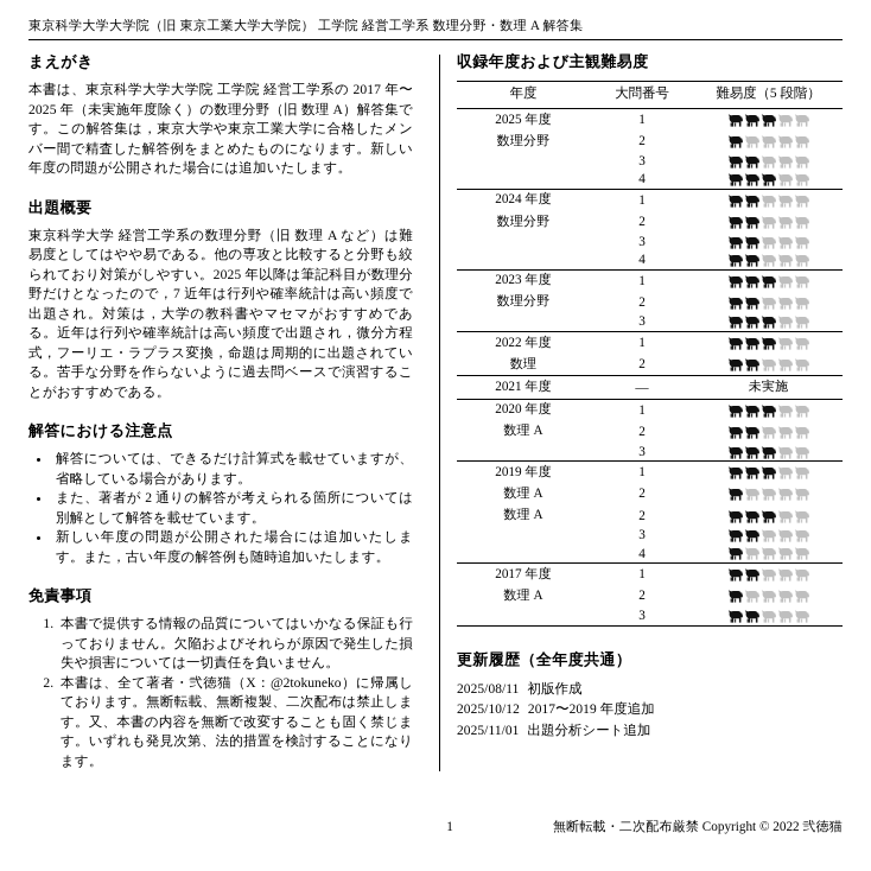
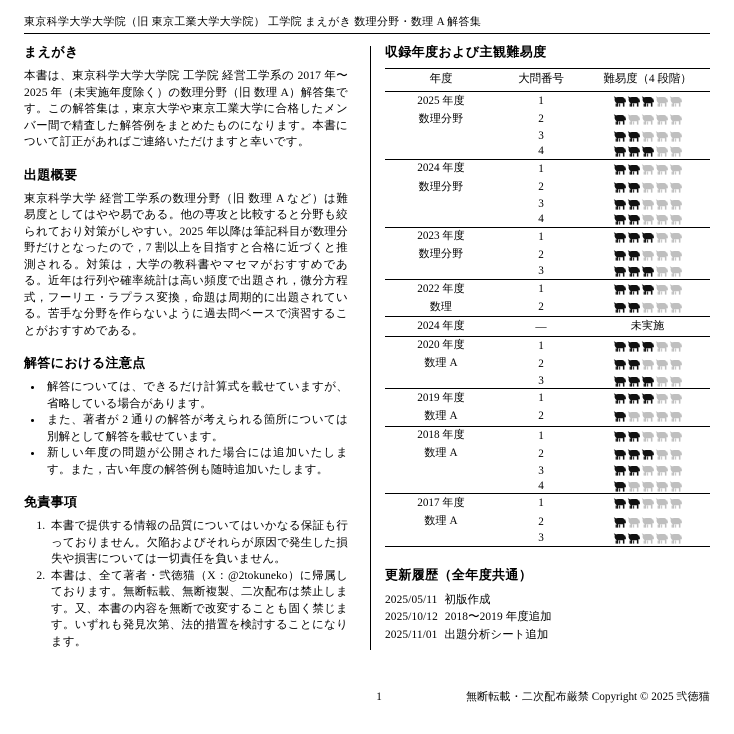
- 東京科学大学大学院（旧 東京工業大学大学院） 工学院 経営工学系 数理分野・数理 A 解答集
+ 東京科学大学大学院（旧 東京工業大学大学院） 工学院 まえがき 数理分野・数理 A 解答集
  まえがき
- 本書は、東京科学大学大学院 工学院 経営工学系の 2017 年〜2025 年（未実施年度除く）の数理分野（旧 数理 A）解答集です。この解答集は，東京大学や東京工業大学に合格したメンバー間で精査した解答例をまとめたものになります。新しい年度の問題が公開された場合には追加いたします。
+ 本書は、東京科学大学大学院 工学院 経営工学系の 2017 年〜2025 年（未実施年度除く）の数理分野（旧 数理 A）解答集です。この解答集は，東京大学や東京工業大学に合格したメンバー間で精査した解答例をまとめたものになります。本書について訂正があればご連絡いただけますと幸いです。
  出題概要
- 東京科学大学 経営工学系の数理分野（旧 数理 A など）は難易度としてはやや易である。他の専攻と比較すると分野も絞られており対策がしやすい。2025 年以降は筆記科目が数理分野だけとなったので，7 近年は行列や確率統計は高い頻度で出題され。対策は，大学の教科書やマセマがおすすめである。近年は行列や確率統計は高い頻度で出題され，微分方程式，フーリエ・ラプラス変換，命題は周期的に出題されている。苦手な分野を作らないように過去問ベースで演習することがおすすめである。
+ 東京科学大学 経営工学系の数理分野（旧 数理 A など）は難易度としてはやや易である。他の専攻と比較すると分野も絞られており対策がしやすい。2025 年以降は筆記科目が数理分野だけとなったので，7 割以上を目指すと合格に近づくと推測される。対策は，大学の教科書やマセマがおすすめである。近年は行列や確率統計は高い頻度で出題され，微分方程式，フーリエ・ラプラス変換，命題は周期的に出題されている。苦手な分野を作らないように過去問ベースで演習することがおすすめである。
  解答における注意点
  解答については、できるだけ計算式を載せていますが、省略している場合があります。
  また、著者が 2 通りの解答が考えられる箇所については別解として解答を載せています。
  新しい年度の問題が公開された場合には追加いたします。また，古い年度の解答例も随時追加いたします。
  免責事項
  本書で提供する情報の品質についてはいかなる保証も行っておりません。欠陥およびそれらが原因で発生した損失や損害については一切責任を負いません。
  本書は、全て著者・弐徳猫（X：@2tokuneko）に帰属しております。無断転載、無断複製、二次配布は禁止します。又、本書の内容を無断で改変することも固く禁じます。いずれも発見次第、法的措置を検討することになります。
  収録年度および主観難易度
- 年度	大問番号	難易度（5 段階）
+ 年度	大問番号	難易度（4 段階）
  2025 年度	1
  数理分野	2
  	3
  	4
  2024 年度	1
  数理分野	2
  	3
  	4
  2023 年度	1
  数理分野	2
  	3
  2022 年度	1
  数理	2
- 2021 年度	—	未実施
+ 2024 年度	—	未実施
  2020 年度	1
  数理 A	2
  	3
  2019 年度	1
  数理 A	2
+ 2018 年度	1
  数理 A	2
  	3
  	4
  2017 年度	1
  数理 A	2
  	3
  更新履歴（全年度共通）
- 2025/08/11 初版作成
+ 2025/05/11 初版作成
- 2025/10/12 2017〜2019 年度追加
+ 2025/10/12 2018〜2019 年度追加
  2025/11/01 出題分析シート追加
  1
- 無断転載・二次配布厳禁 Copyright © 2022 弐徳猫
+ 無断転載・二次配布厳禁 Copyright © 2025 弐徳猫
